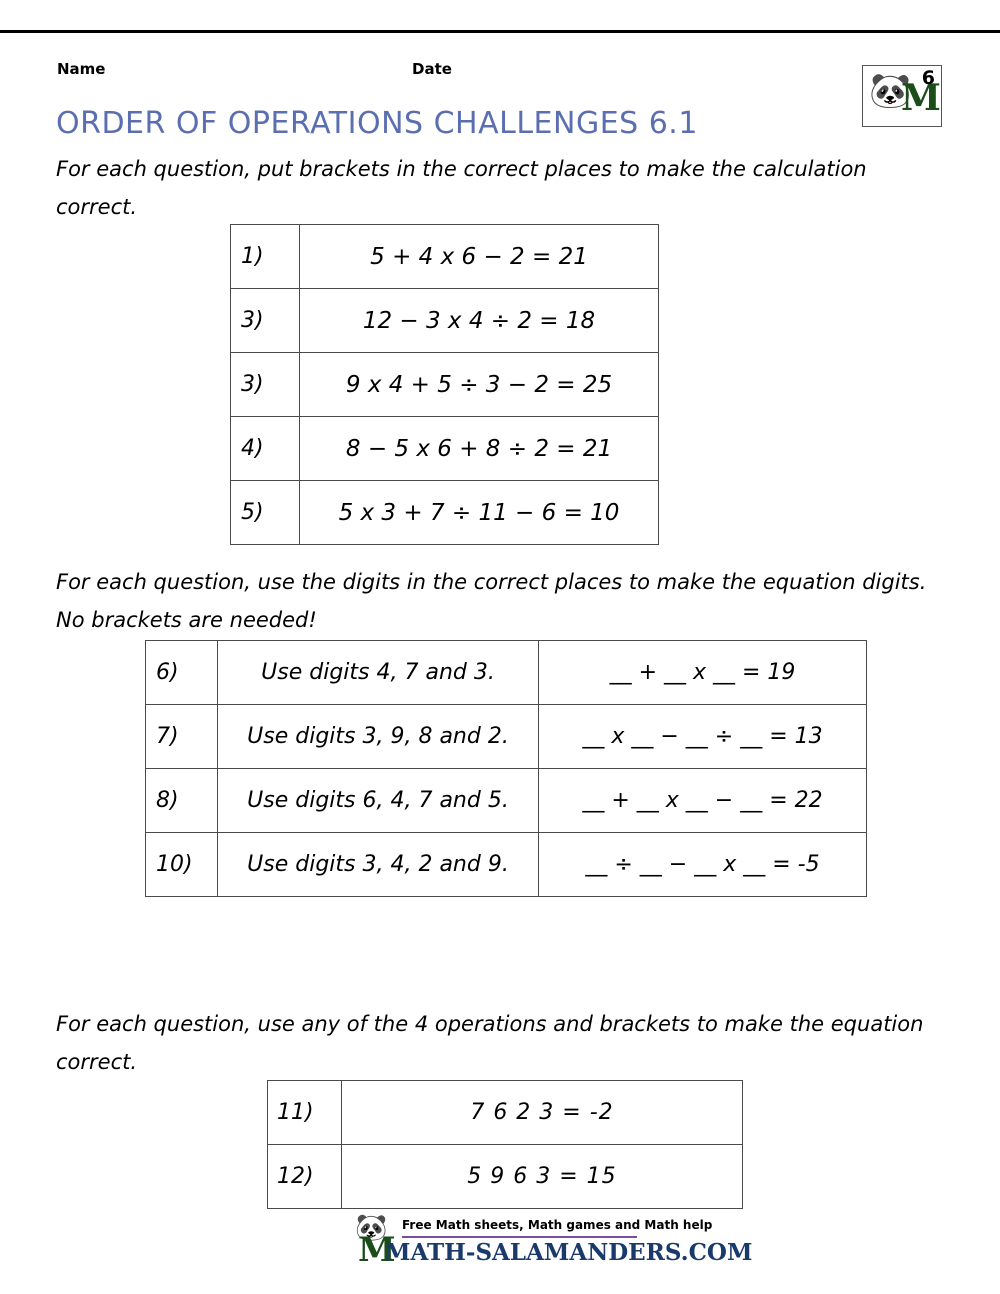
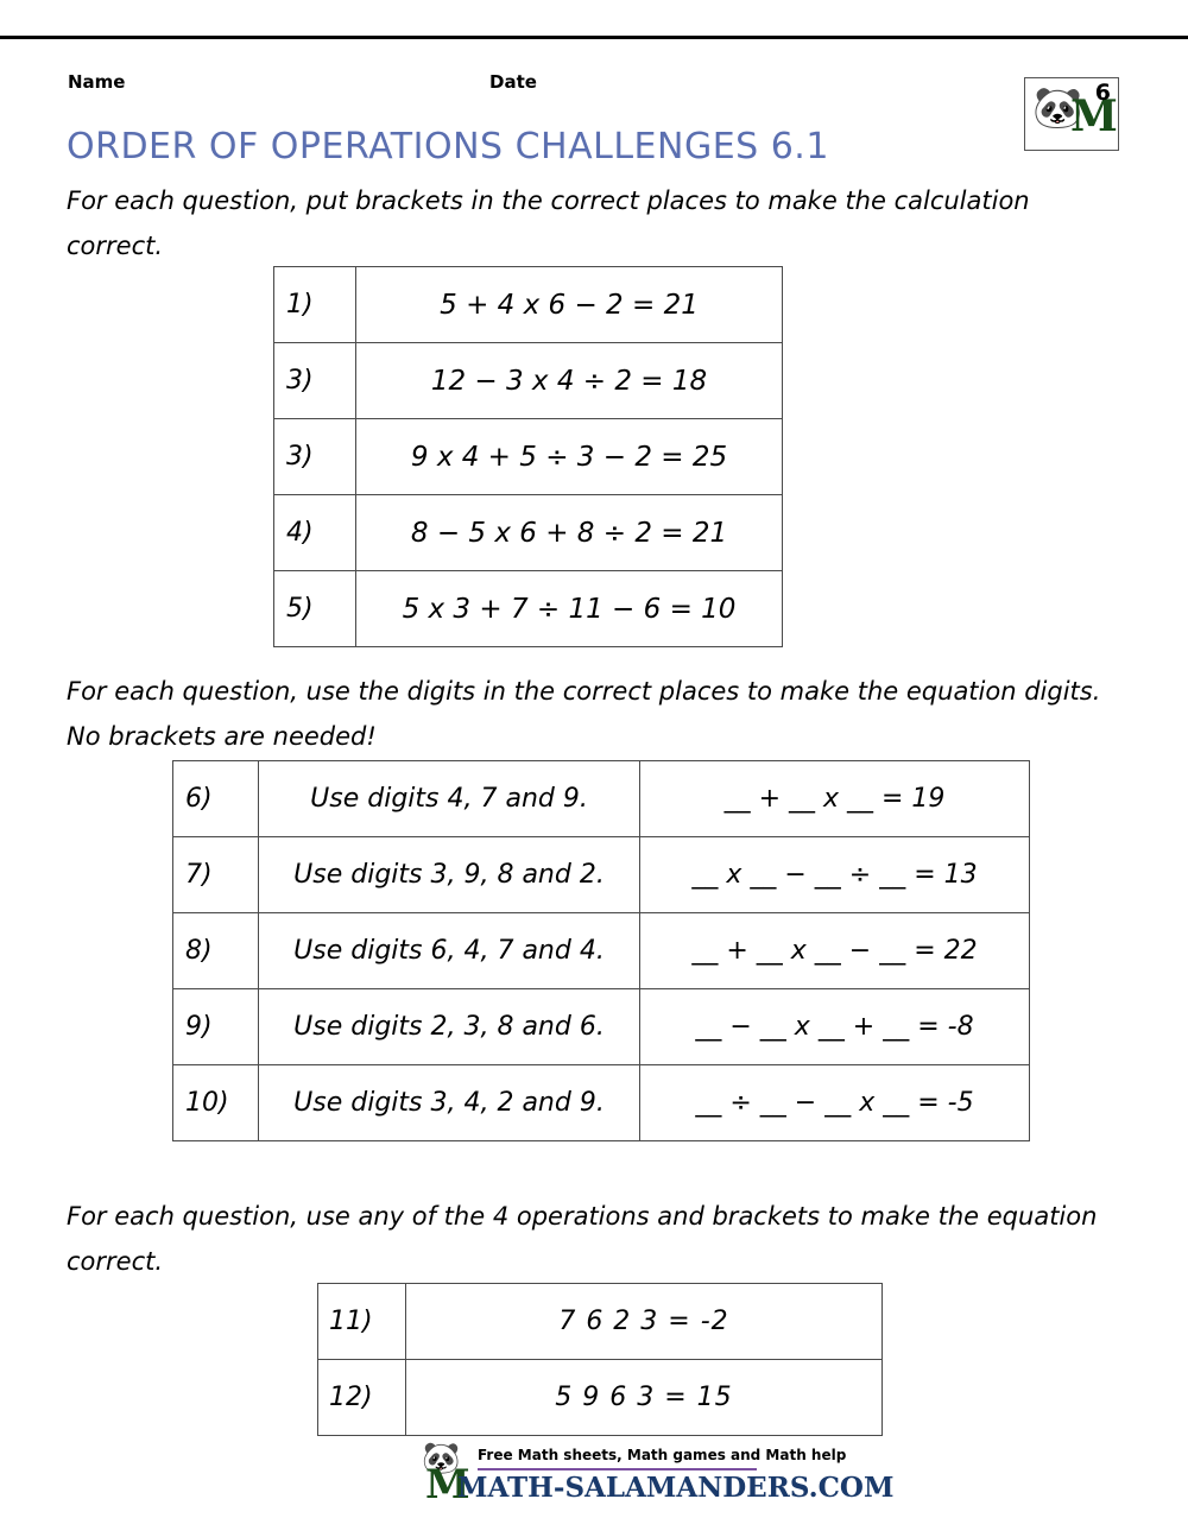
  Name
  Date
  🐼
  M
  6
  ORDER OF OPERATIONS CHALLENGES 6.1
  For each question, put brackets in the correct places to make the calculation correct.
  1)	5 + 4 x 6 − 2 = 21
  3)	12 − 3 x 4 ÷ 2 = 18
  3)	9 x 4 + 5 ÷ 3 − 2 = 25
  4)	8 − 5 x 6 + 8 ÷ 2 = 21
  5)	5 x 3 + 7 ÷ 11 − 6 = 10
  For each question, use the digits in the correct places to make the equation digits. No brackets are needed!
- 6)	Use digits 4, 7 and 3.	__ + __ x __ = 19
+ 6)	Use digits 4, 7 and 9.	__ + __ x __ = 19
  7)	Use digits 3, 9, 8 and 2.	__ x __ − __ ÷ __ = 13
- 8)	Use digits 6, 4, 7 and 5.	__ + __ x __ − __ = 22
+ 8)	Use digits 6, 4, 7 and 4.	__ + __ x __ − __ = 22
+ 9)	Use digits 2, 3, 8 and 6.	__ − __ x __ + __ = -8
  10)	Use digits 3, 4, 2 and 9.	__ ÷ __ − __ x __ = -5
  For each question, use any of the 4 operations and brackets to make the equation correct.
  11)	7 6 2 3 = -2
  12)	5 9 6 3 = 15
  🐼
  M
  Free Math sheets, Math games and Math help
  MATH-SALAMANDERS.COM
